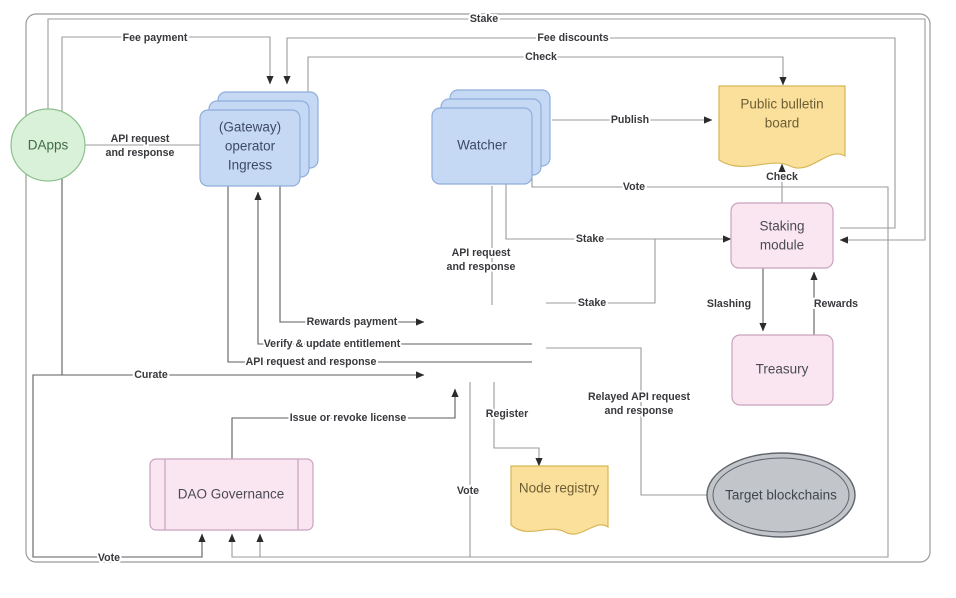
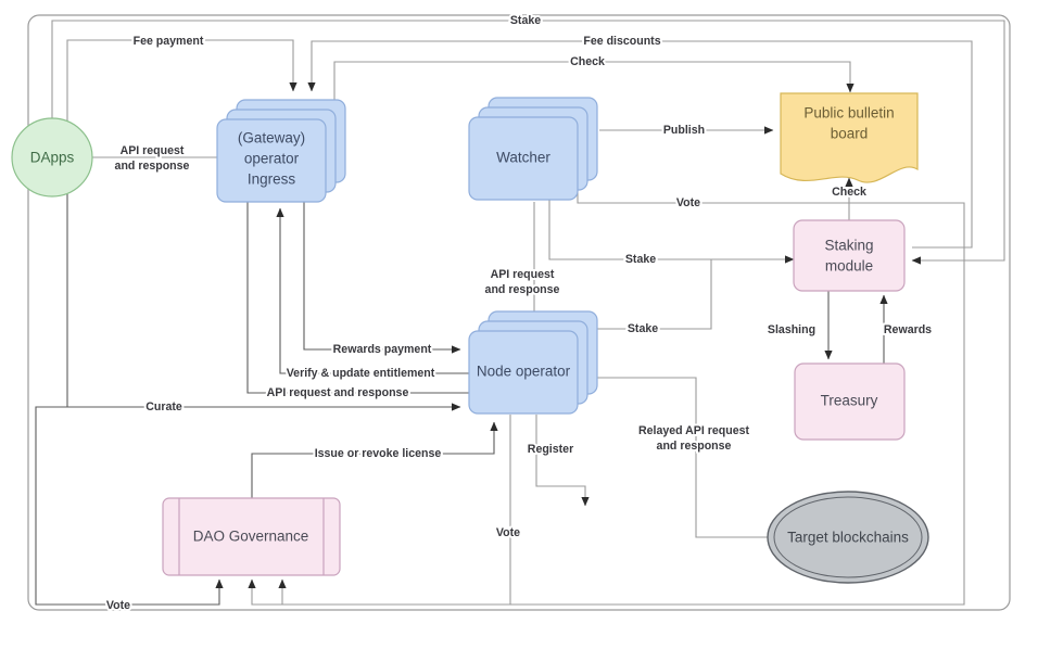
  DApps
  (Gateway)
  operator
  Ingress
  Watcher
  Public bulletin
  board
  Staking
  module
  Treasury
+ Node operator
  DAO Governance
- Node registry
  Target blockchains
  Stake
  Fee payment
  Fee discounts
  Check
  API request
  and response
  Publish
  Check
  Vote
  Stake
  API request
  and response
  Stake
  Slashing
  Rewards
  Rewards payment
  Verify & update entitlement
  API request and response
  Curate
  Issue or revoke license
  Register
  Relayed API request
  and response
  Vote
  Vote
